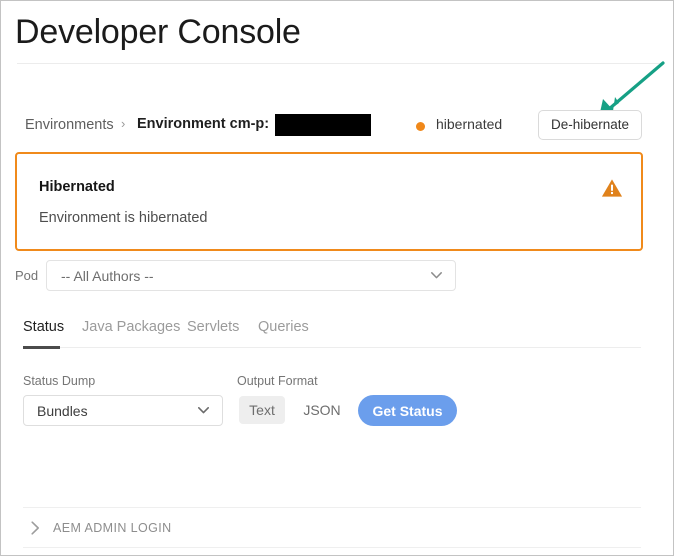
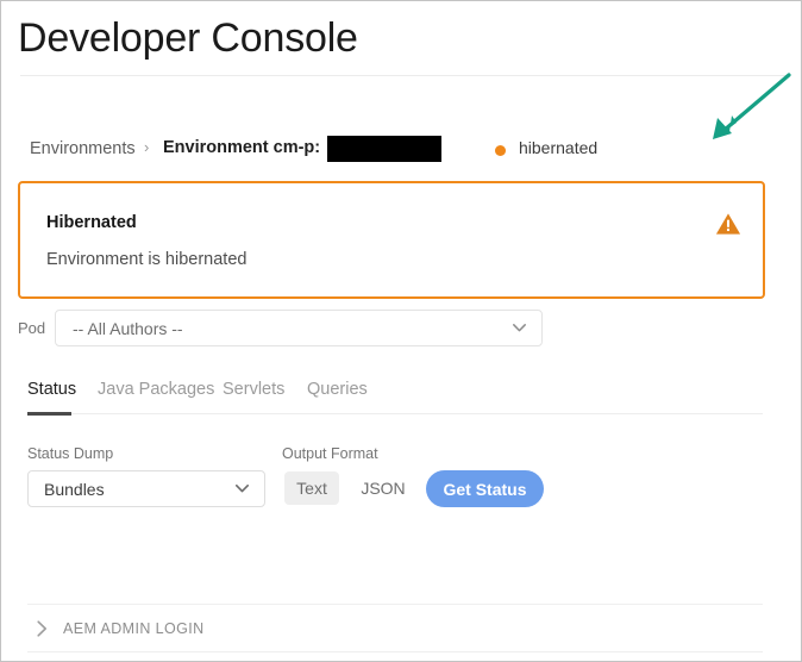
  Developer Console
  Environments
  ›
  Environment cm-p:
  hibernated
- De-hibernate
  Hibernated
  Environment is hibernated
  Pod
  -- All Authors --
  Status
  Java Packages
  Servlets
  Queries
  Status Dump
  Bundles
  Output Format
  Text
  JSON
  Get Status
  AEM ADMIN LOGIN
